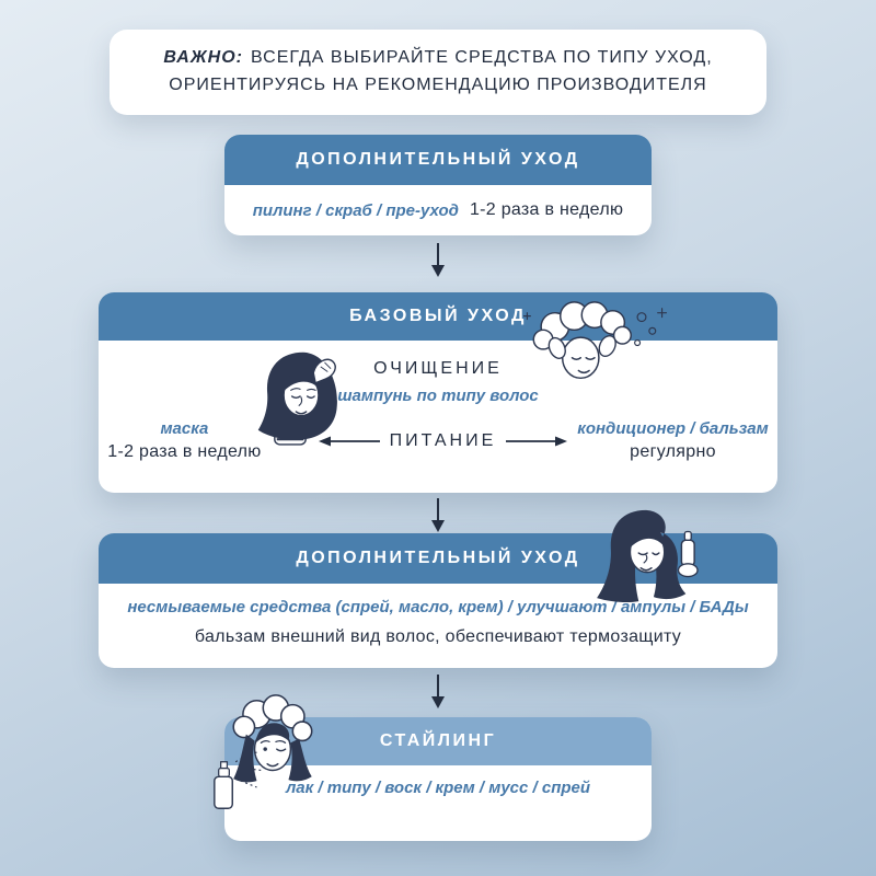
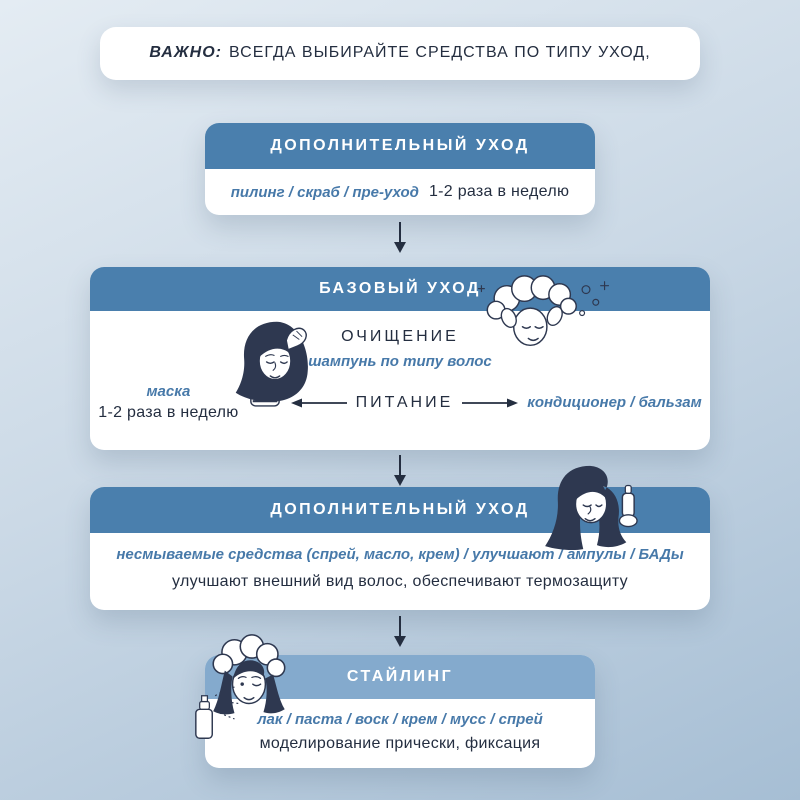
  ВАЖНО: ВСЕГДА ВЫБИРАЙТЕ СРЕДСТВА ПО ТИПУ УХОД,
- ОРИЕНТИРУЯСЬ НА РЕКОМЕНДАЦИЮ ПРОИЗВОДИТЕЛЯ
  ДОПОЛНИТЕЛЬНЫЙ УХОД
  пилинг / скраб / пре-уход
  1-2 раза в неделю
  БАЗОВЫЙ УХОД
  ОЧИЩЕНИЕ
  шампунь по типу волос
  маска
  1-2 раза в неделю
  ПИТАНИЕ
  кондиционер / бальзам
- регулярно
  ДОПОЛНИТЕЛЬНЫЙ УХОД
  несмываемые средства (спрей, масло, крем) / улучшают / ампулы / БАДы
- бальзам внешний вид волос, обеспечивают термозащиту
+ улучшают внешний вид волос, обеспечивают термозащиту
  СТАЙЛИНГ
- лак / типу / воск / крем / мусс / спрей
+ лак / паста / воск / крем / мусс / спрей
+ моделирование прически, фиксация
